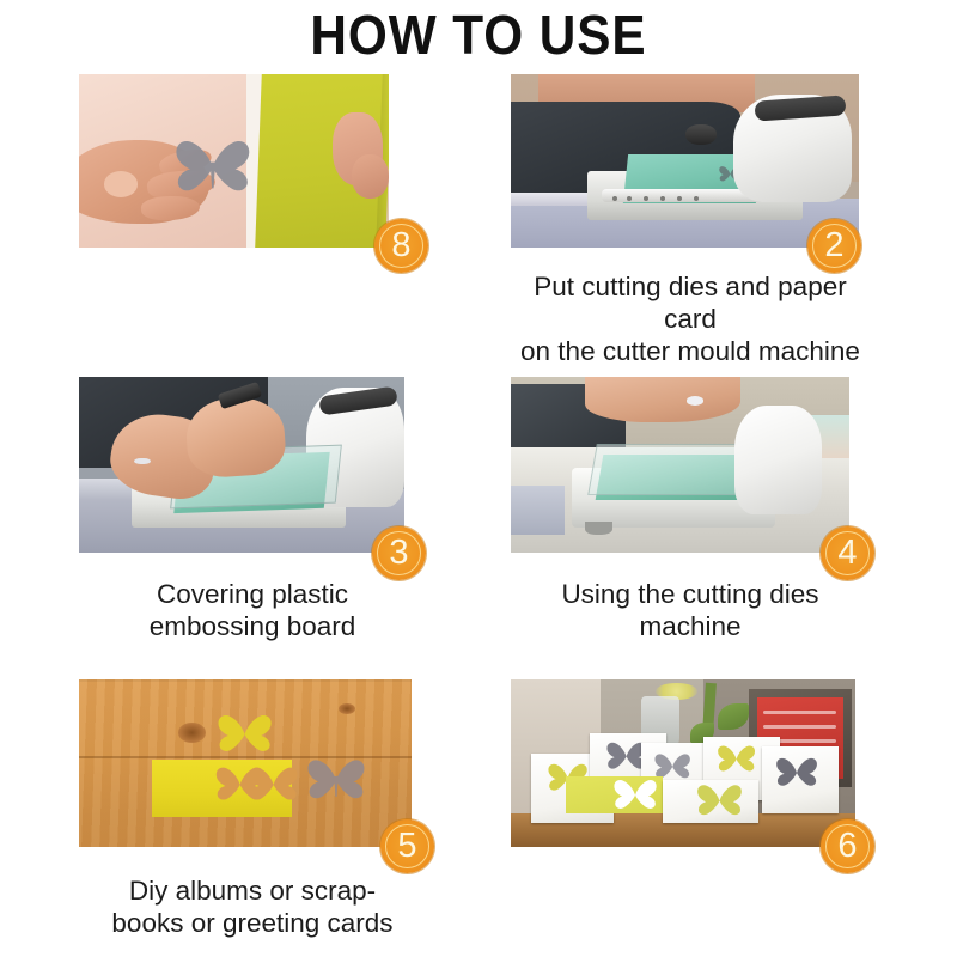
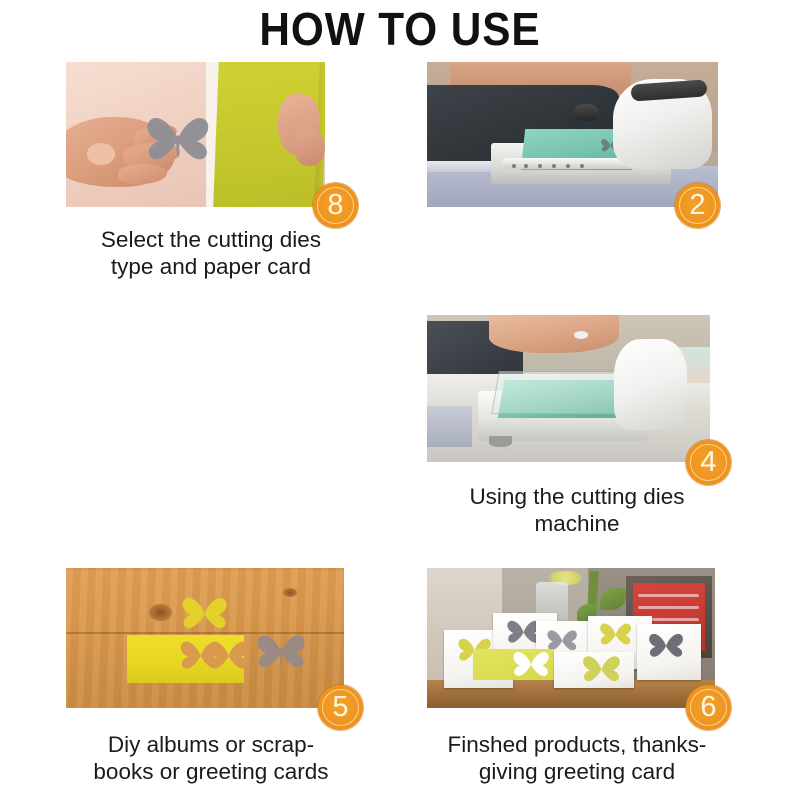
  HOW TO USE
  8
+ Select the cutting dies
+ type and paper card
  2
- Put cutting dies and paper card
- on the cutter mould machine
- 3
- Covering plastic
- embossing board
  4
  Using the cutting dies
  machine
  5
  Diy albums or scrap-
  books or greeting cards
  6
+ Finshed products, thanks-
+ giving greeting card
